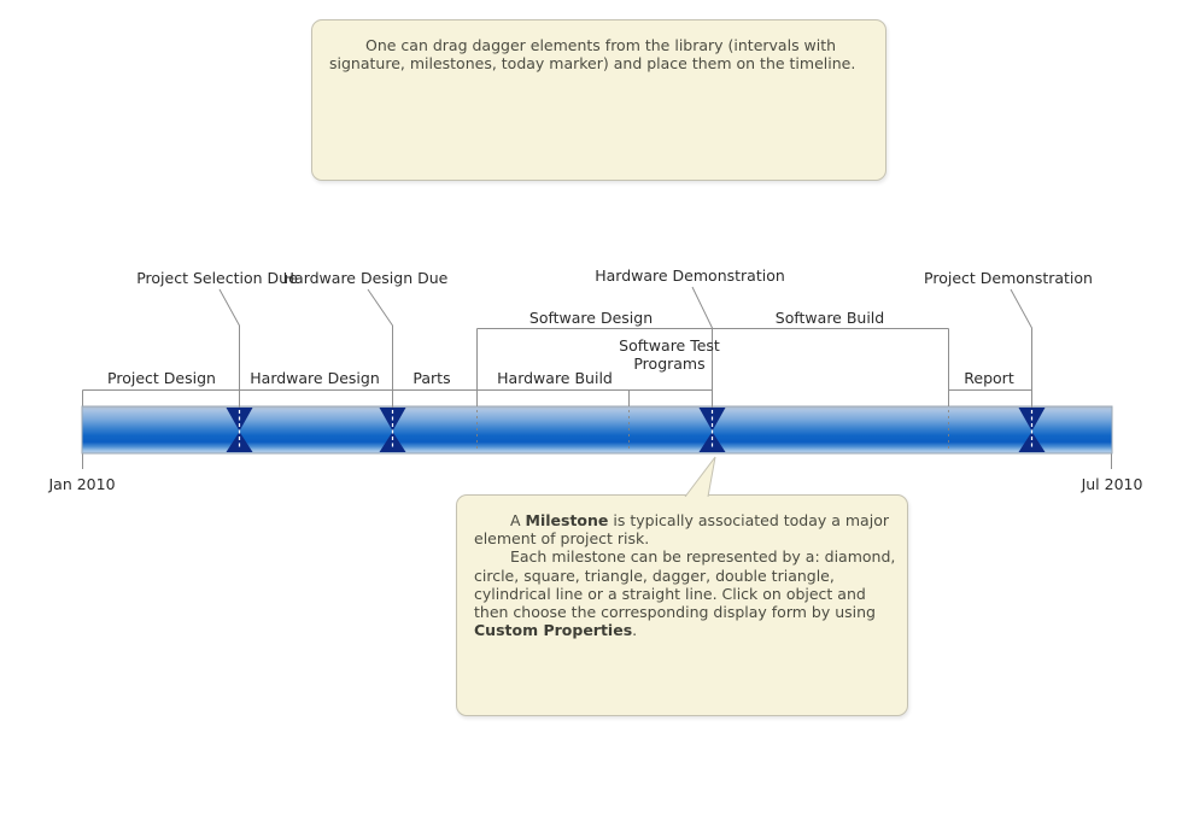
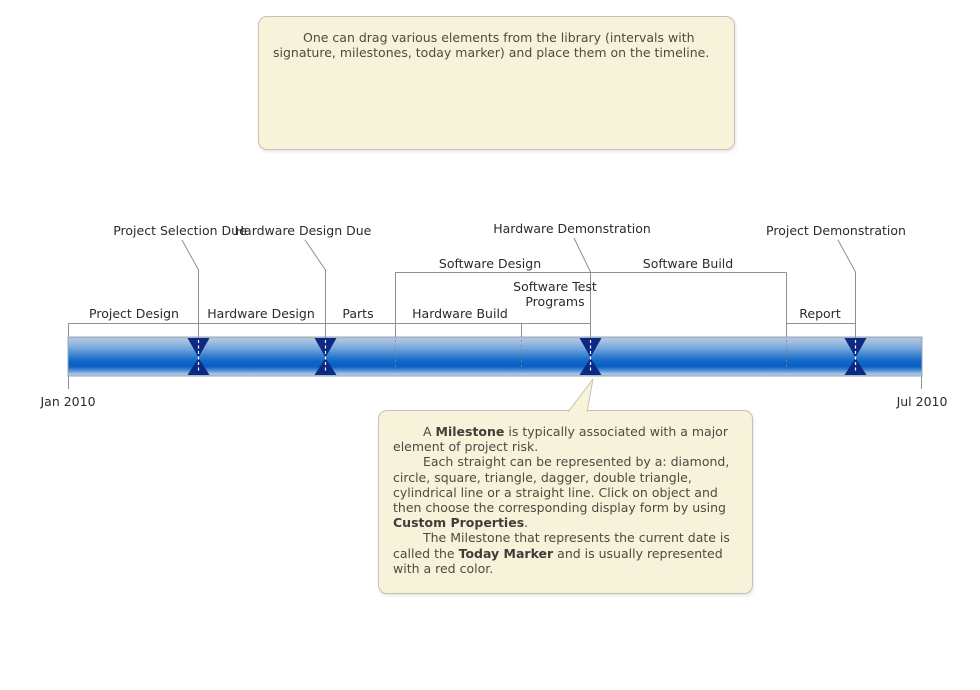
  Project Selection Due
  Hardware Design Due
  Hardware Demonstration
  Project Demonstration
  Software Design
  Software Build
  Project Design
  Hardware Design
  Parts
  Hardware Build
  Software Test Programs
  Report
  Jan 2010
  Jul 2010
- One can drag dagger elements from the library (intervals with signature, milestones, today marker) and place them on the timeline.
+ One can drag various elements from the library (intervals with signature, milestones, today marker) and place them on the timeline.
- A Milestone is typically associated today a major element of project risk.
+ A Milestone is typically associated with a major element of project risk.
- Each milestone can be represented by a: diamond, circle, square, triangle, dagger, double triangle, cylindrical line or a straight line. Click on object and then choose the corresponding display form by using Custom Properties.
+ Each straight can be represented by a: diamond, circle, square, triangle, dagger, double triangle, cylindrical line or a straight line. Click on object and then choose the corresponding display form by using Custom Properties.
+ The Milestone that represents the current date is called the Today Marker and is usually represented with a red color.
